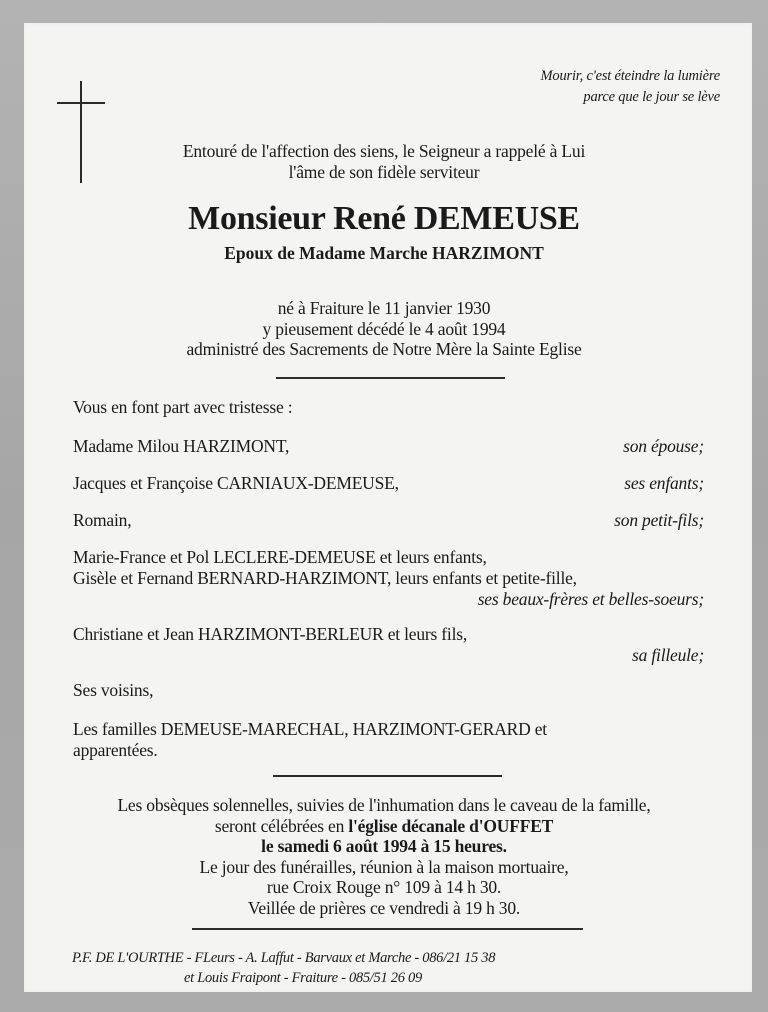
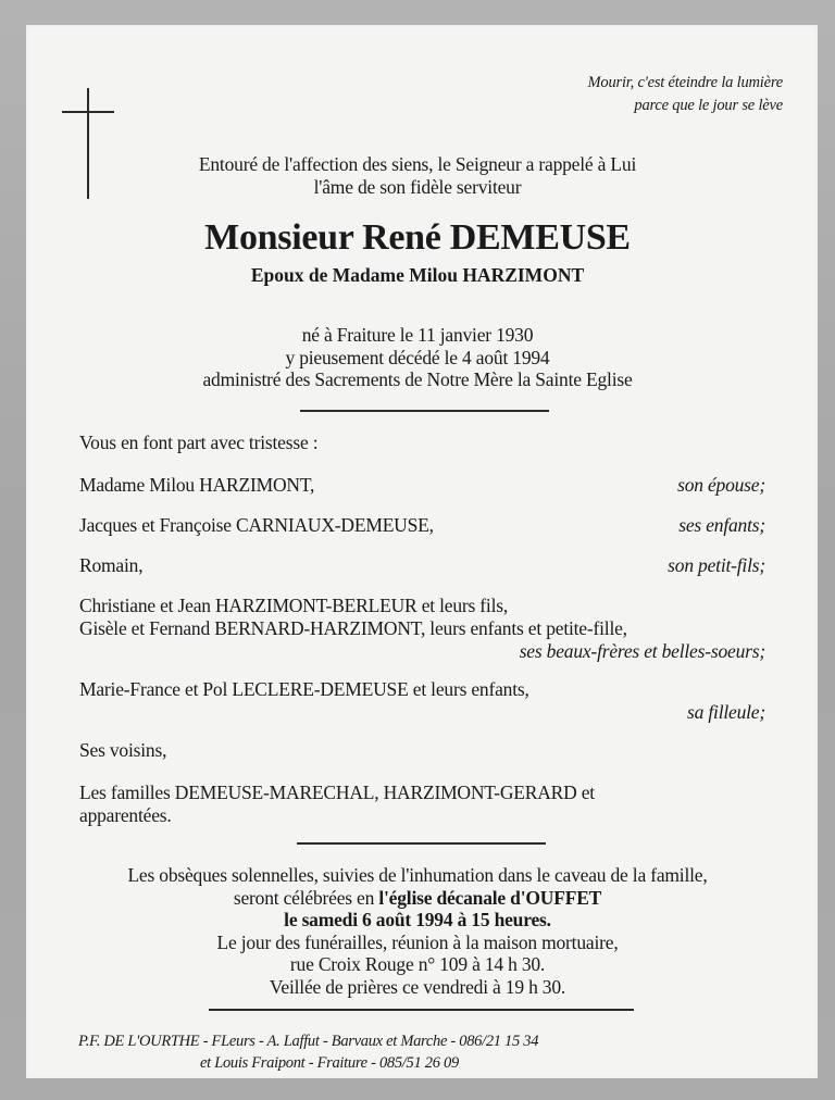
  Mourir, c'est éteindre la lumière
  parce que le jour se lève
  Entouré de l'affection des siens, le Seigneur a rappelé à Lui
  l'âme de son fidèle serviteur
  Monsieur René DEMEUSE
- Epoux de Madame Marche HARZIMONT
+ Epoux de Madame Milou HARZIMONT
  né à Fraiture le 11 janvier 1930
  y pieusement décédé le 4 août 1994
  administré des Sacrements de Notre Mère la Sainte Eglise
  Vous en font part avec tristesse :
  Madame Milou HARZIMONT,
  son épouse;
  Jacques et Françoise CARNIAUX-DEMEUSE,
  ses enfants;
  Romain,
  son petit-fils;
- Marie-France et Pol LECLERE-DEMEUSE et leurs enfants,
+ Christiane et Jean HARZIMONT-BERLEUR et leurs fils,
  Gisèle et Fernand BERNARD-HARZIMONT, leurs enfants et petite-fille,
  ses beaux-frères et belles-soeurs;
- Christiane et Jean HARZIMONT-BERLEUR et leurs fils,
+ Marie-France et Pol LECLERE-DEMEUSE et leurs enfants,
  sa filleule;
  Ses voisins,
  Les familles DEMEUSE-MARECHAL, HARZIMONT-GERARD et
  apparentées.
  Les obsèques solennelles, suivies de l'inhumation dans le caveau de la famille,
  seront célébrées en l'église décanale d'OUFFET
  le samedi 6 août 1994 à 15 heures.
  Le jour des funérailles, réunion à la maison mortuaire,
  rue Croix Rouge n° 109 à 14 h 30.
  Veillée de prières ce vendredi à 19 h 30.
- P.F. DE L'OURTHE - FLeurs - A. Laffut - Barvaux et Marche - 086/21 15 38
+ P.F. DE L'OURTHE - FLeurs - A. Laffut - Barvaux et Marche - 086/21 15 34
  et Louis Fraipont - Fraiture - 085/51 26 09
